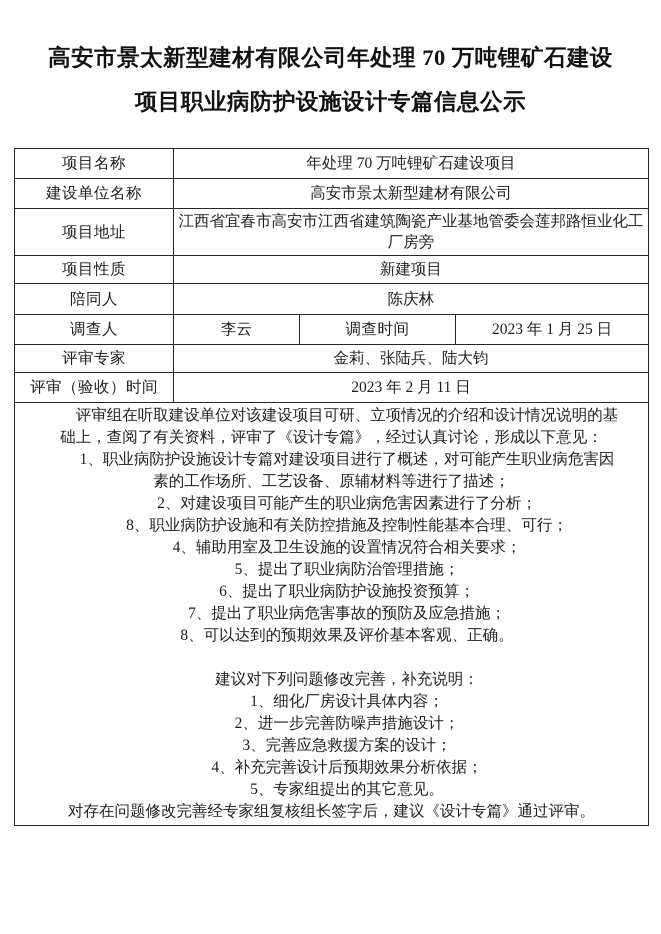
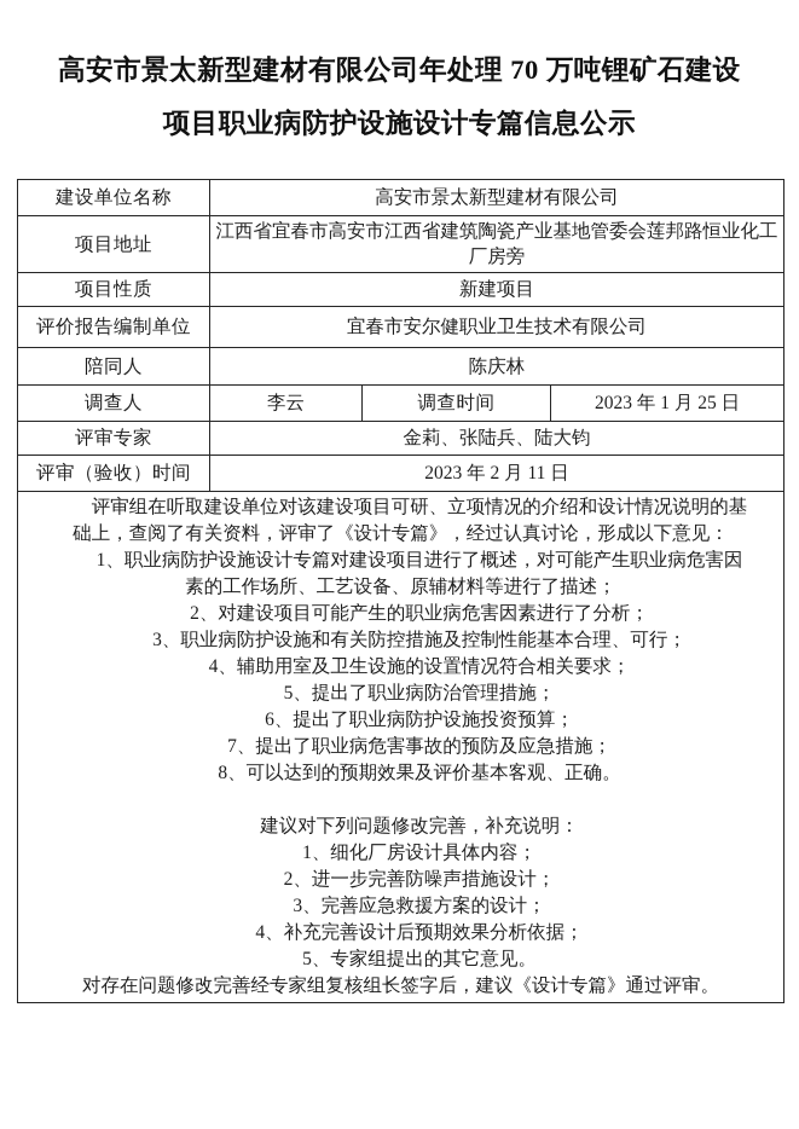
  高安市景太新型建材有限公司年处理 70 万吨锂矿石建设
  项目职业病防护设施设计专篇信息公示
- 项目名称	年处理 70 万吨锂矿石建设项目
  建设单位名称	高安市景太新型建材有限公司
  项目地址	江西省宜春市高安市江西省建筑陶瓷产业基地管委会莲邦路恒业化工厂房旁
  项目性质	新建项目
+ 评价报告编制单位	宜春市安尔健职业卫生技术有限公司
  陪同人	陈庆林
  调查人	李云	调查时间	2023 年 1 月 25 日
  评审专家	金莉、张陆兵、陆大钧
  评审（验收）时间	2023 年 2 月 11 日
- 评审组在听取建设单位对该建设项目可研、立项情况的介绍和设计情况说明的基 础上，查阅了有关资料，评审了《设计专篇》，经过认真讨论，形成以下意见： 1、职业病防护设施设计专篇对建设项目进行了概述，对可能产生职业病危害因 素的工作场所、工艺设备、原辅材料等进行了描述； 2、对建设项目可能产生的职业病危害因素进行了分析； 8、职业病防护设施和有关防控措施及控制性能基本合理、可行； 4、辅助用室及卫生设施的设置情况符合相关要求； 5、提出了职业病防治管理措施； 6、提出了职业病防护设施投资预算； 7、提出了职业病危害事故的预防及应急措施； 8、可以达到的预期效果及评价基本客观、正确。 建议对下列问题修改完善，补充说明： 1、细化厂房设计具体内容； 2、进一步完善防噪声措施设计； 3、完善应急救援方案的设计； 4、补充完善设计后预期效果分析依据； 5、专家组提出的其它意见。 对存在问题修改完善经专家组复核组长签字后，建议《设计专篇》通过评审。
+ 评审组在听取建设单位对该建设项目可研、立项情况的介绍和设计情况说明的基 础上，查阅了有关资料，评审了《设计专篇》，经过认真讨论，形成以下意见： 1、职业病防护设施设计专篇对建设项目进行了概述，对可能产生职业病危害因 素的工作场所、工艺设备、原辅材料等进行了描述； 2、对建设项目可能产生的职业病危害因素进行了分析； 3、职业病防护设施和有关防控措施及控制性能基本合理、可行； 4、辅助用室及卫生设施的设置情况符合相关要求； 5、提出了职业病防治管理措施； 6、提出了职业病防护设施投资预算； 7、提出了职业病危害事故的预防及应急措施； 8、可以达到的预期效果及评价基本客观、正确。 建议对下列问题修改完善，补充说明： 1、细化厂房设计具体内容； 2、进一步完善防噪声措施设计； 3、完善应急救援方案的设计； 4、补充完善设计后预期效果分析依据； 5、专家组提出的其它意见。 对存在问题修改完善经专家组复核组长签字后，建议《设计专篇》通过评审。
